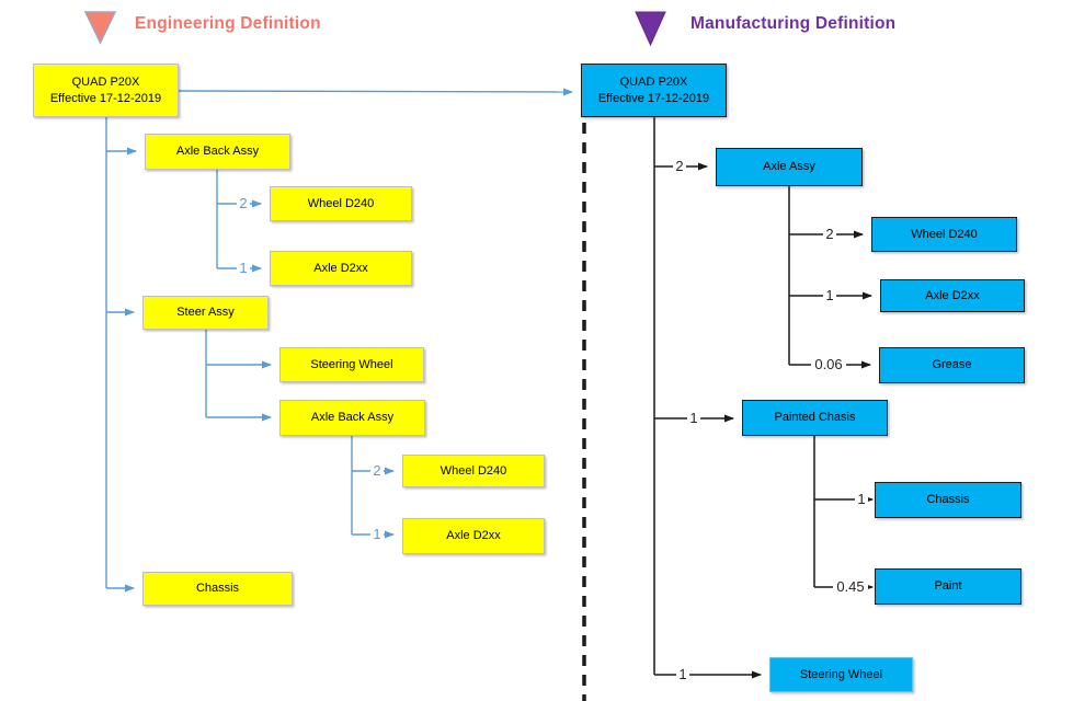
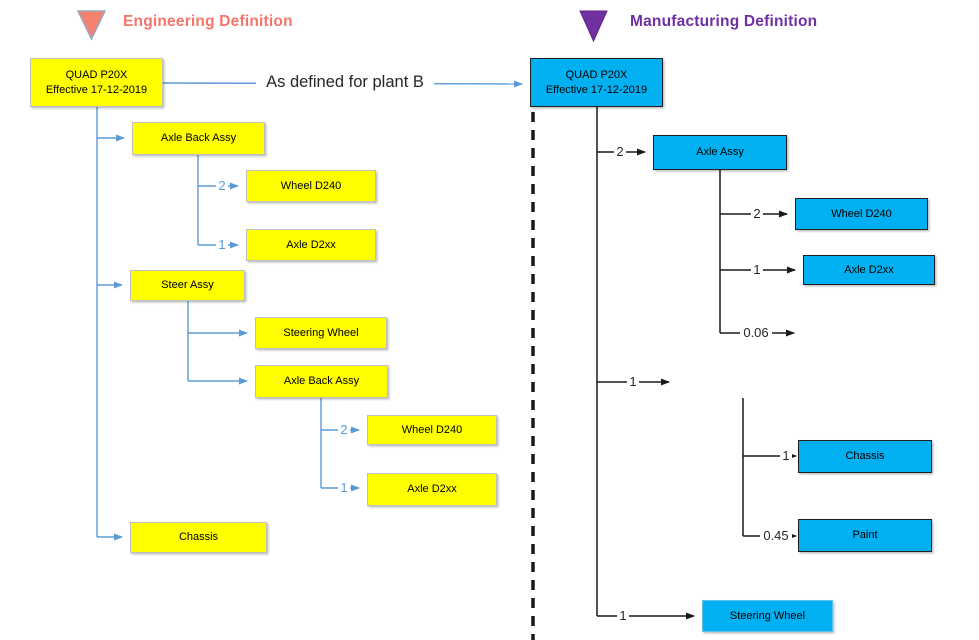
  2
  1
  2
  1
  2
  2
  1
  0.06
  1
  1
  0.45
  1
  Engineering Definition
  Manufacturing Definition
+ As defined for plant B
  QUAD P20X
  Effective 17-12-2019
  Axle Back Assy
  Wheel D240
  Axle D2xx
  Steer Assy
  Steering Wheel
  Axle Back Assy
  Wheel D240
  Axle D2xx
  Chassis
  QUAD P20X
  Effective 17-12-2019
  Axle Assy
  Wheel D240
  Axle D2xx
- Grease
- Painted Chasis
  Chassis
  Paint
  Steering Wheel
